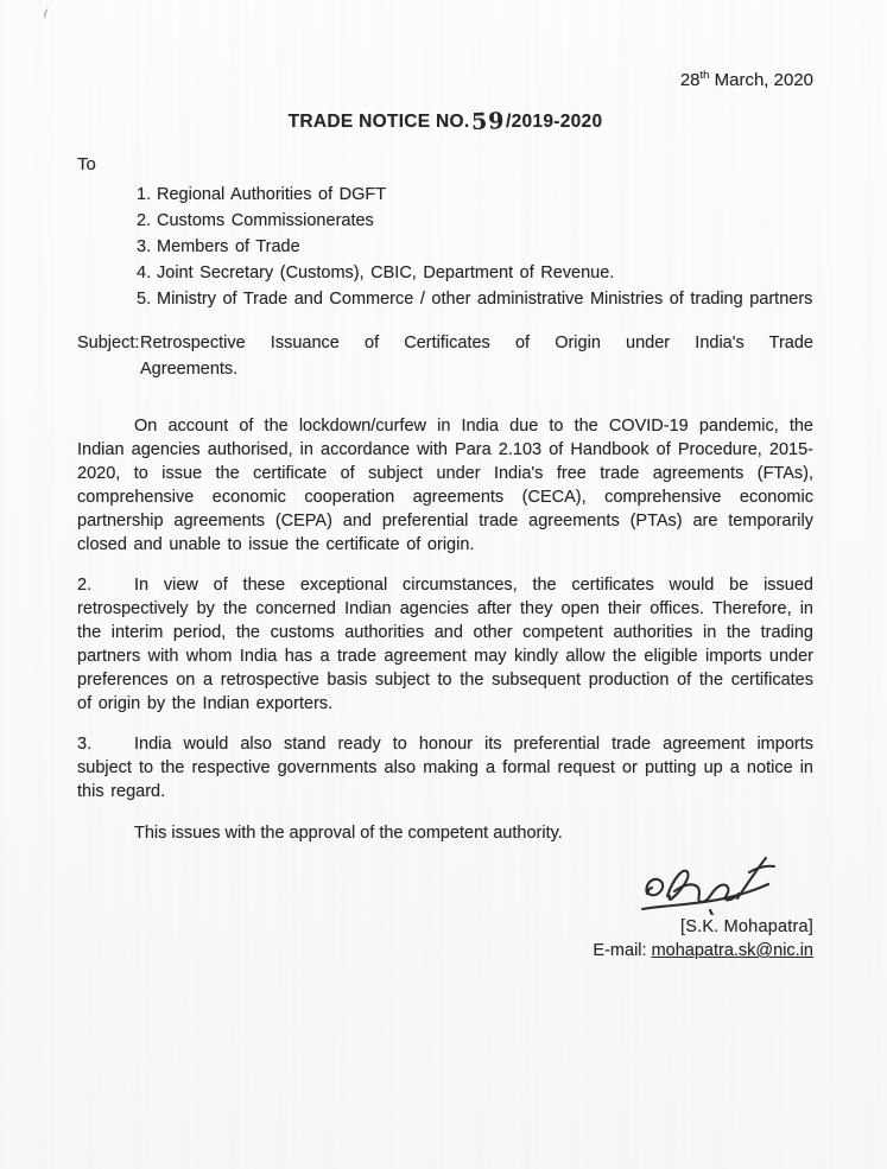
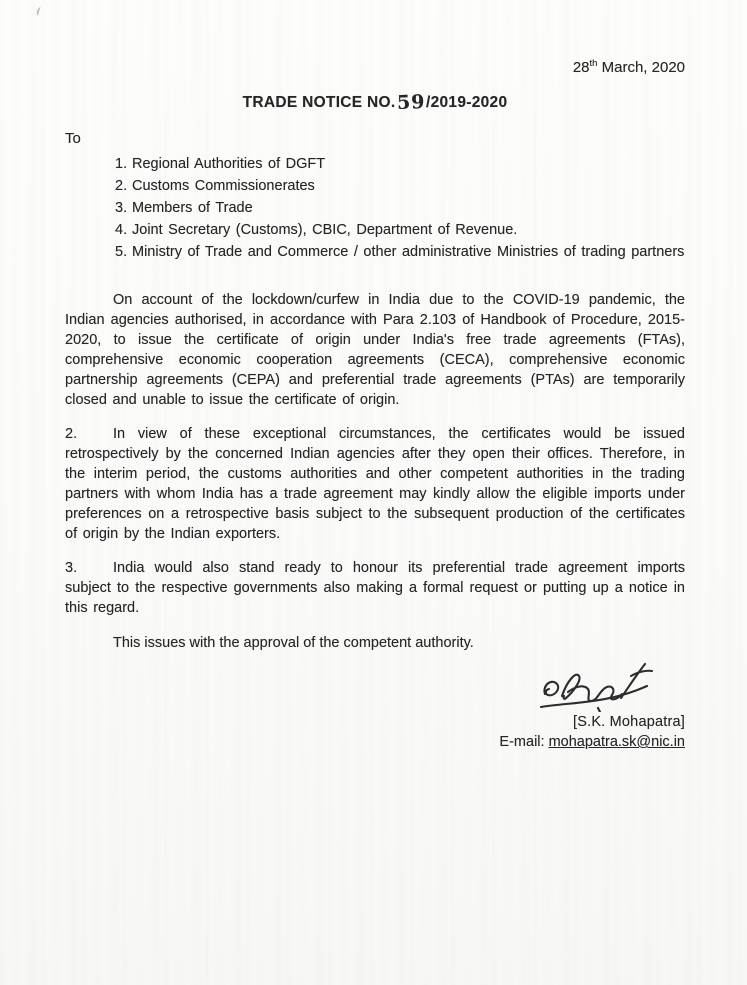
  28th March, 2020
  To
  1.
  Regional Authorities of DGFT
  2.
  Customs Commissionerates
  3.
  Members of Trade
  4.
  Joint Secretary (Customs), CBIC, Department of Revenue.
  5.
  Ministry of Trade and Commerce / other administrative Ministries of trading partners
- Subject:
- Retrospective Issuance of Certificates of Origin under India's Trade Agreements.
- On account of the lockdown/curfew in India due to the COVID-19 pandemic, the Indian agencies authorised, in accordance with Para 2.103 of Handbook of Procedure, 2015-2020, to issue the certificate of subject under India's free trade agreements (FTAs), comprehensive economic cooperation agreements (CECA), comprehensive economic partnership agreements (CEPA) and preferential trade agreements (PTAs) are temporarily closed and unable to issue the certificate of origin.
+ On account of the lockdown/curfew in India due to the COVID-19 pandemic, the Indian agencies authorised, in accordance with Para 2.103 of Handbook of Procedure, 2015-2020, to issue the certificate of origin under India's free trade agreements (FTAs), comprehensive economic cooperation agreements (CECA), comprehensive economic partnership agreements (CEPA) and preferential trade agreements (PTAs) are temporarily closed and unable to issue the certificate of origin.
  2. In view of these exceptional circumstances, the certificates would be issued retrospectively by the concerned Indian agencies after they open their offices. Therefore, in the interim period, the customs authorities and other competent authorities in the trading partners with whom India has a trade agreement may kindly allow the eligible imports under preferences on a retrospective basis subject to the subsequent production of the certificates of origin by the Indian exporters.
  3. India would also stand ready to honour its preferential trade agreement imports subject to the respective governments also making a formal request or putting up a notice in this regard.
  This issues with the approval of the competent authority.
  [S.K. Mohapatra]
  E-mail: mohapatra.sk@nic.in
